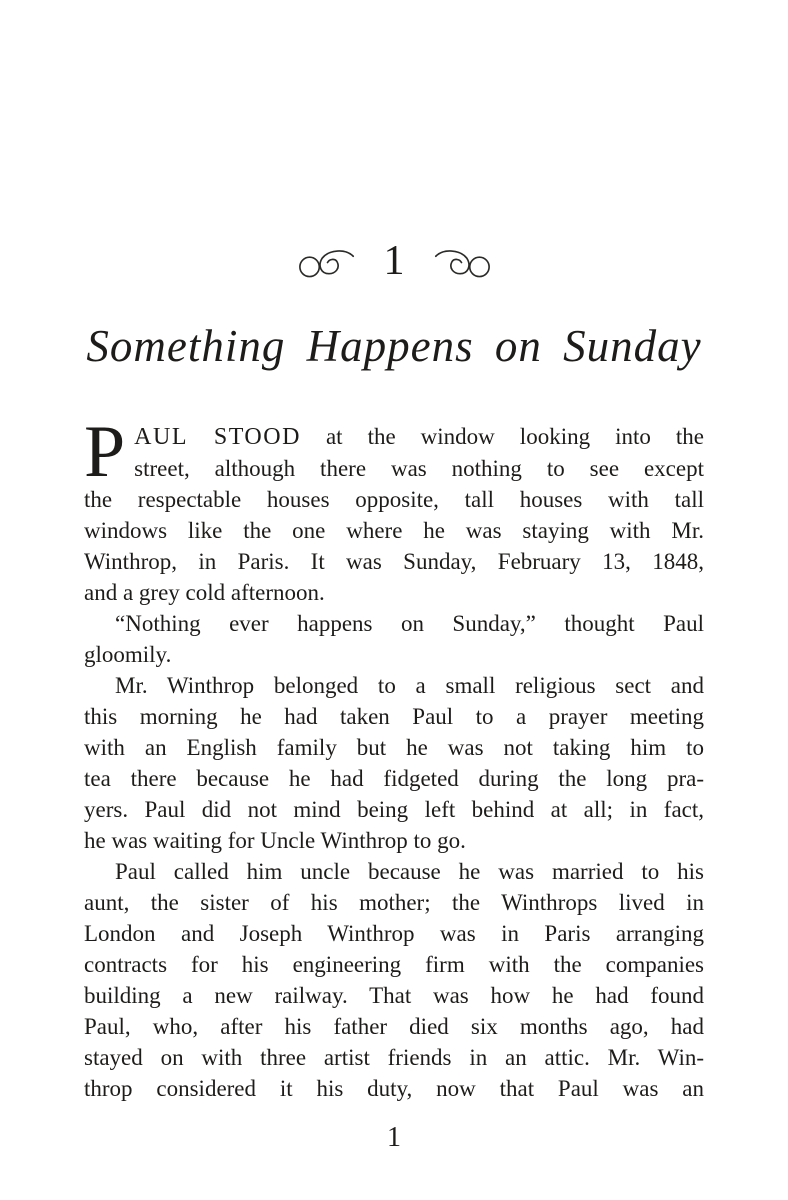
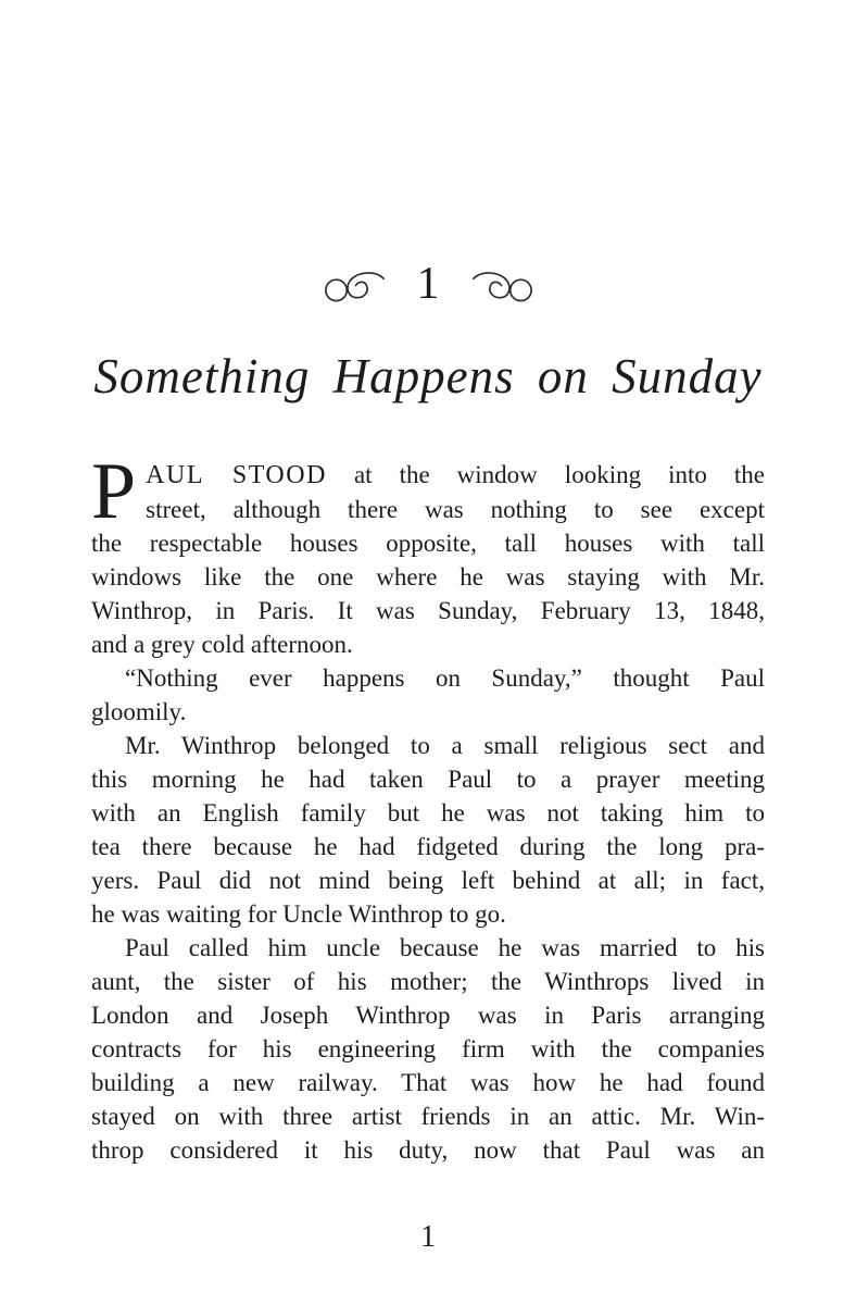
  1
  Something Happens on Sunday
  P
  AUL STOOD at the window looking into the
  street, although there was nothing to see except
  the respectable houses opposite, tall houses with tall
  windows like the one where he was staying with Mr.
  Winthrop, in Paris. It was Sunday, February 13, 1848,
  and a grey cold afternoon.
  “Nothing ever happens on Sunday,” thought Paul
  gloomily.
  Mr. Winthrop belonged to a small religious sect and
  this morning he had taken Paul to a prayer meeting
  with an English family but he was not taking him to
  tea there because he had fidgeted during the long pra-
  yers. Paul did not mind being left behind at all; in fact,
  he was waiting for Uncle Winthrop to go.
  Paul called him uncle because he was married to his
  aunt, the sister of his mother; the Winthrops lived in
  London and Joseph Winthrop was in Paris arranging
  contracts for his engineering firm with the companies
  building a new railway. That was how he had found
- Paul, who, after his father died six months ago, had
  stayed on with three artist friends in an attic. Mr. Win-
  throp considered it his duty, now that Paul was an
  1
